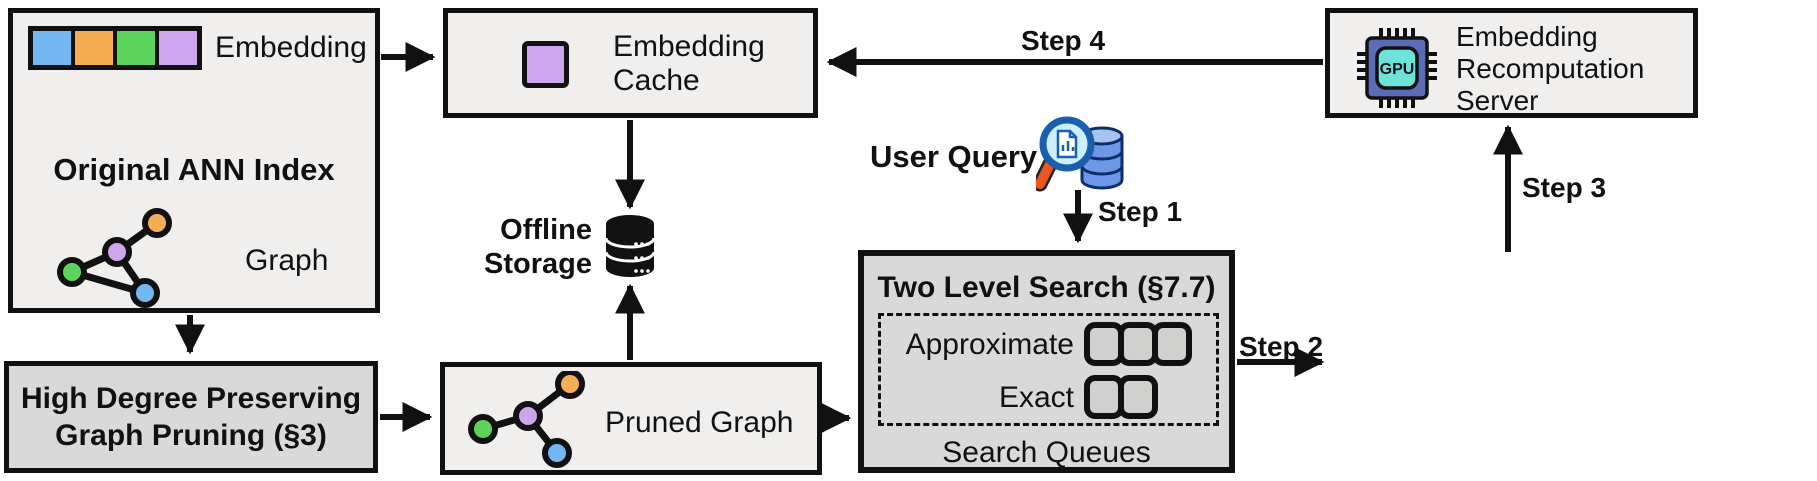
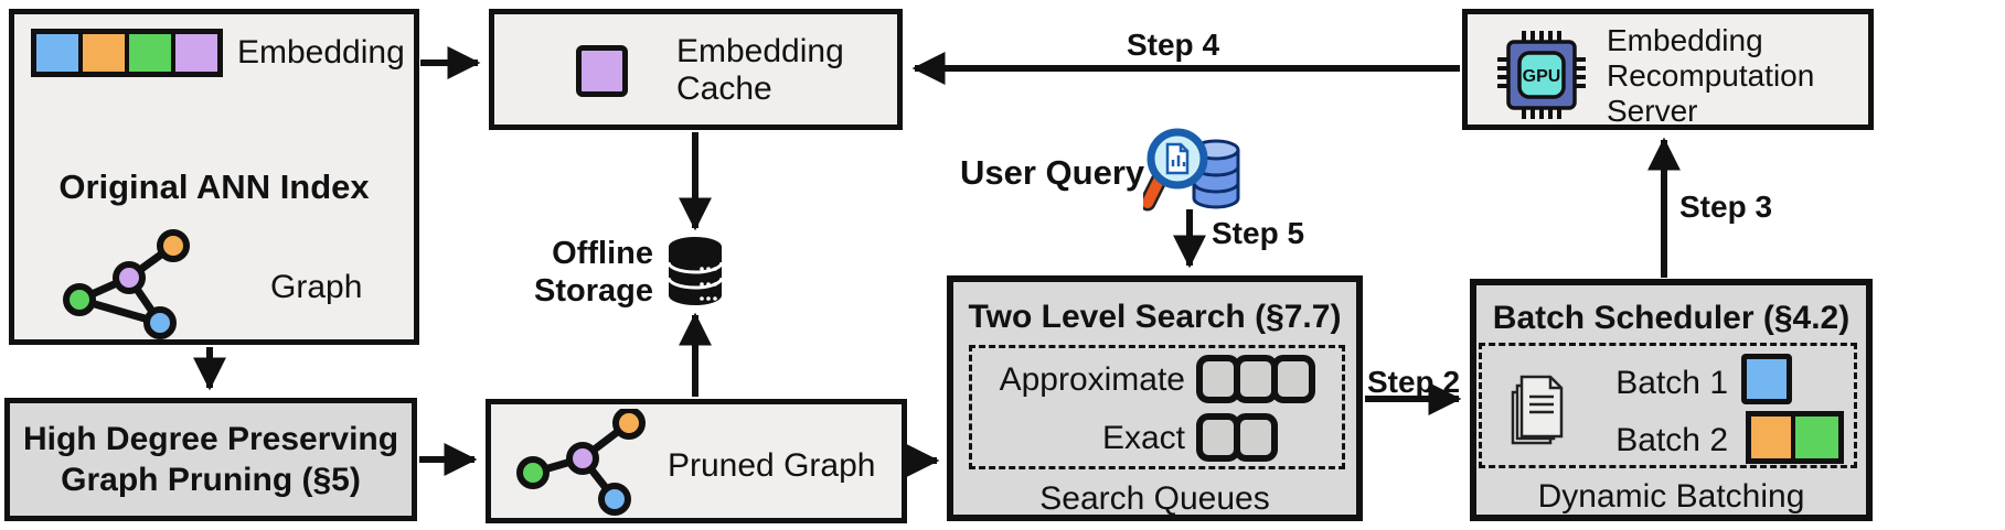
- Step 1
+ Step 5
  Step 2
  Step 3
  Step 4
  Embedding
  Original ANN Index
  Graph
  High Degree Preserving
- Graph Pruning (§3)
+ Graph Pruning (§5)
  Embedding
  Cache
  Offline
  Storage
  Pruned Graph
  User Query
  Two Level Search (§7.7)
  Approximate
  Exact
  Search Queues
+ Batch Scheduler (§4.2)
+ Batch 1
+ Batch 2
+ Dynamic Batching
  GPU
  Embedding
  Recomputation
  Server
